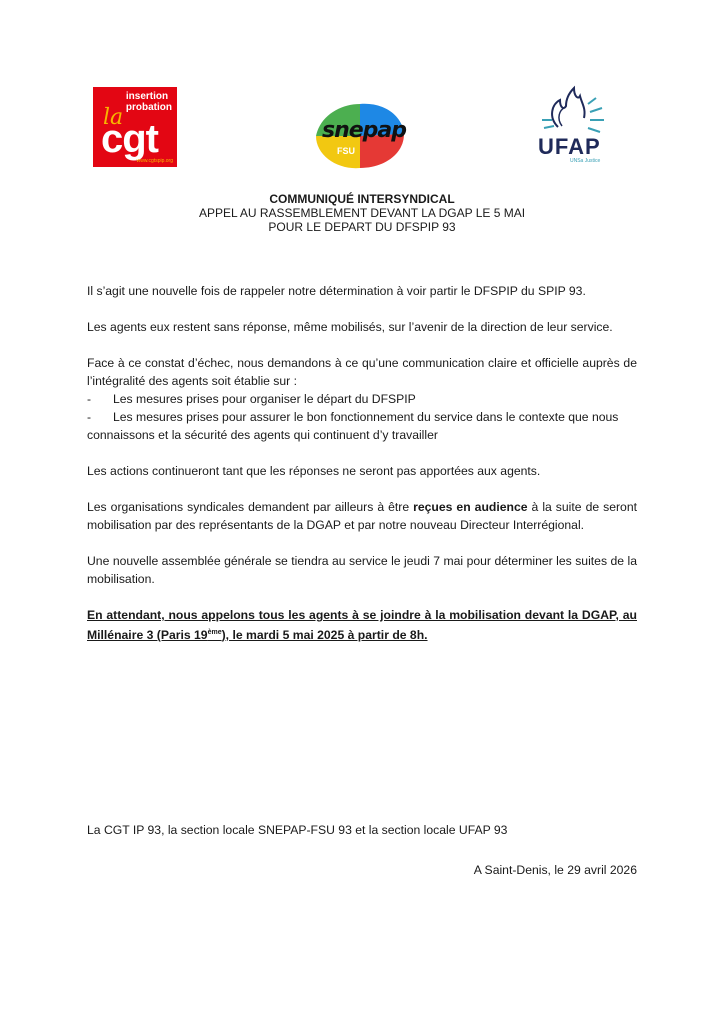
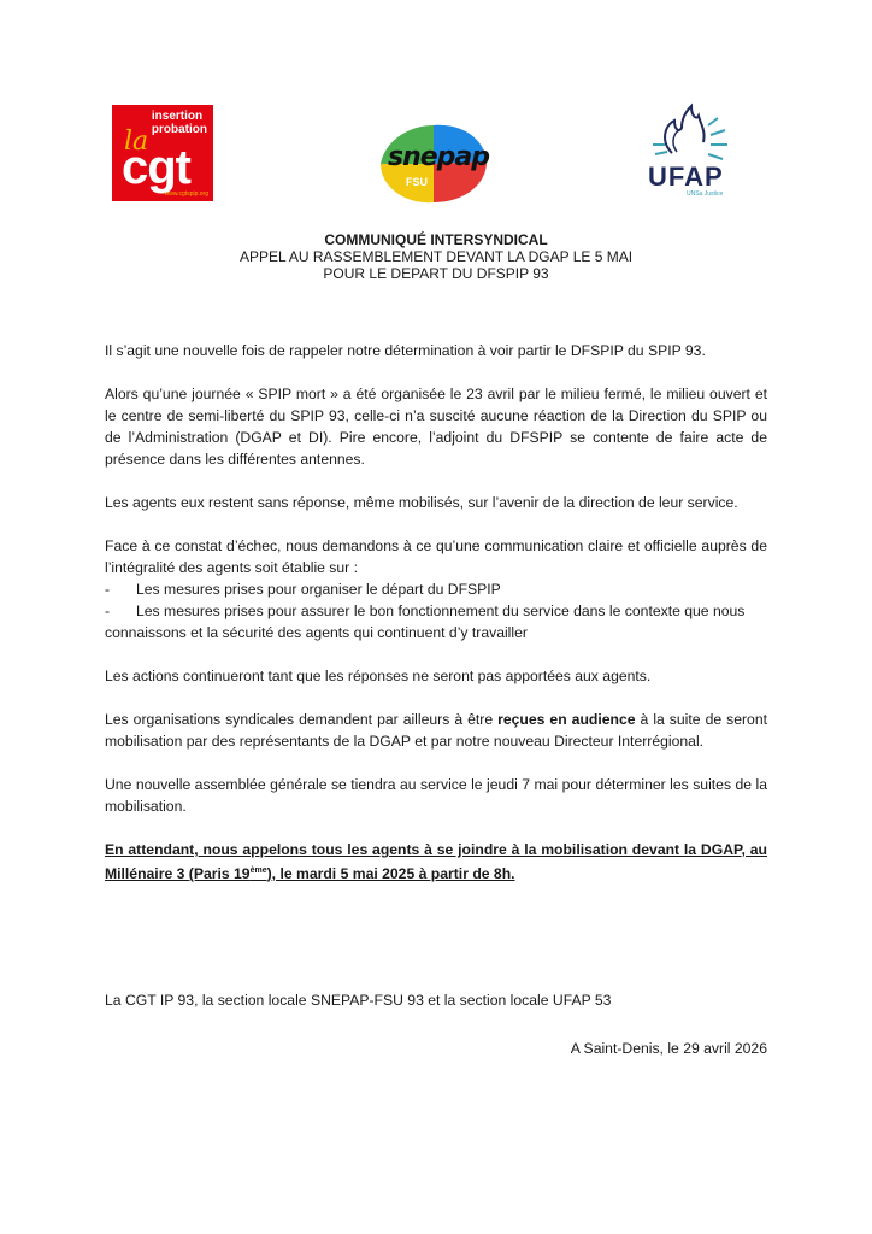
  insertion
  probation
  la
  cgt
  snepap
  FSU
  UFAP
  COMMUNIQUÉ INTERSYNDICAL
  APPEL AU RASSEMBLEMENT DEVANT LA DGAP LE 5 MAI
  POUR LE DEPART DU DFSPIP 93
  Il s’agit une nouvelle fois de rappeler notre détermination à voir partir le DFSPIP du SPIP 93.
+ Alors qu’une journée « SPIP mort » a été organisée le 23 avril par le milieu fermé, le milieu ouvert et le centre de semi-liberté du SPIP 93, celle-ci n’a suscité aucune réaction de la Direction du SPIP ou de l’Administration (DGAP et DI). Pire encore, l’adjoint du DFSPIP se contente de faire acte de présence dans les différentes antennes.
  Les agents eux restent sans réponse, même mobilisés, sur l’avenir de la direction de leur service.
  Face à ce constat d’échec, nous demandons à ce qu’une communication claire et officielle auprès de l’intégralité des agents soit établie sur :
  -
  Les mesures prises pour organiser le départ du DFSPIP
  - Les mesures prises pour assurer le bon fonctionnement du service dans le contexte que nous connaissons et la sécurité des agents qui continuent d’y travailler
  Les actions continueront tant que les réponses ne seront pas apportées aux agents.
  Les organisations syndicales demandent par ailleurs à être reçues en audience à la suite de seront mobilisation par des représentants de la DGAP et par notre nouveau Directeur Interrégional.
  Une nouvelle assemblée générale se tiendra au service le jeudi 7 mai pour déterminer les suites de la mobilisation.
  En attendant, nous appelons tous les agents à se joindre à la mobilisation devant la DGAP, au Millénaire 3 (Paris 19 ), le mardi 5 mai 2025 à partir de 8h.
- La CGT IP 93, la section locale SNEPAP-FSU 93 et la section locale UFAP 93
+ La CGT IP 93, la section locale SNEPAP-FSU 93 et la section locale UFAP 53
  A Saint-Denis, le 29 avril 2026
